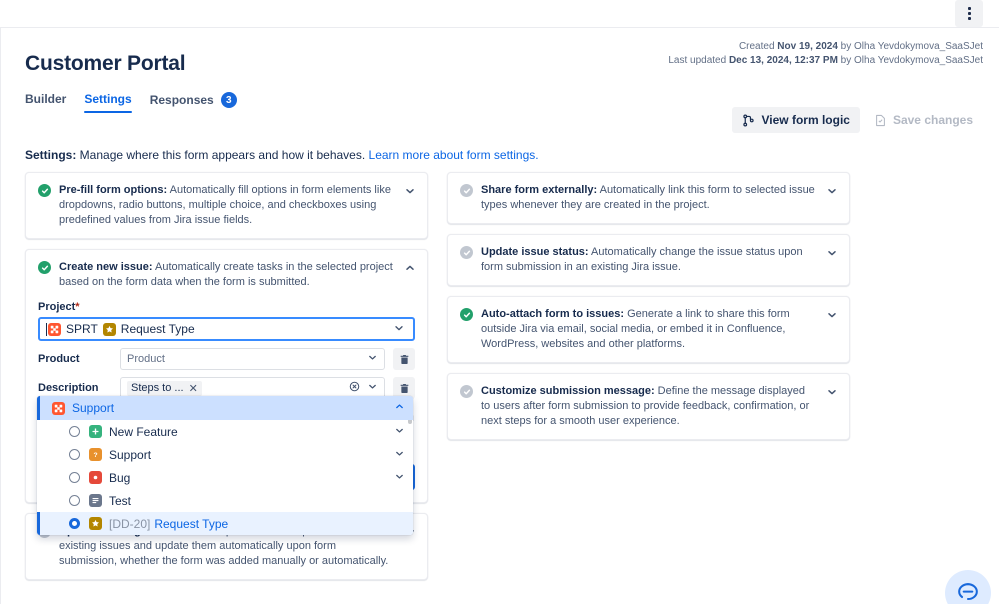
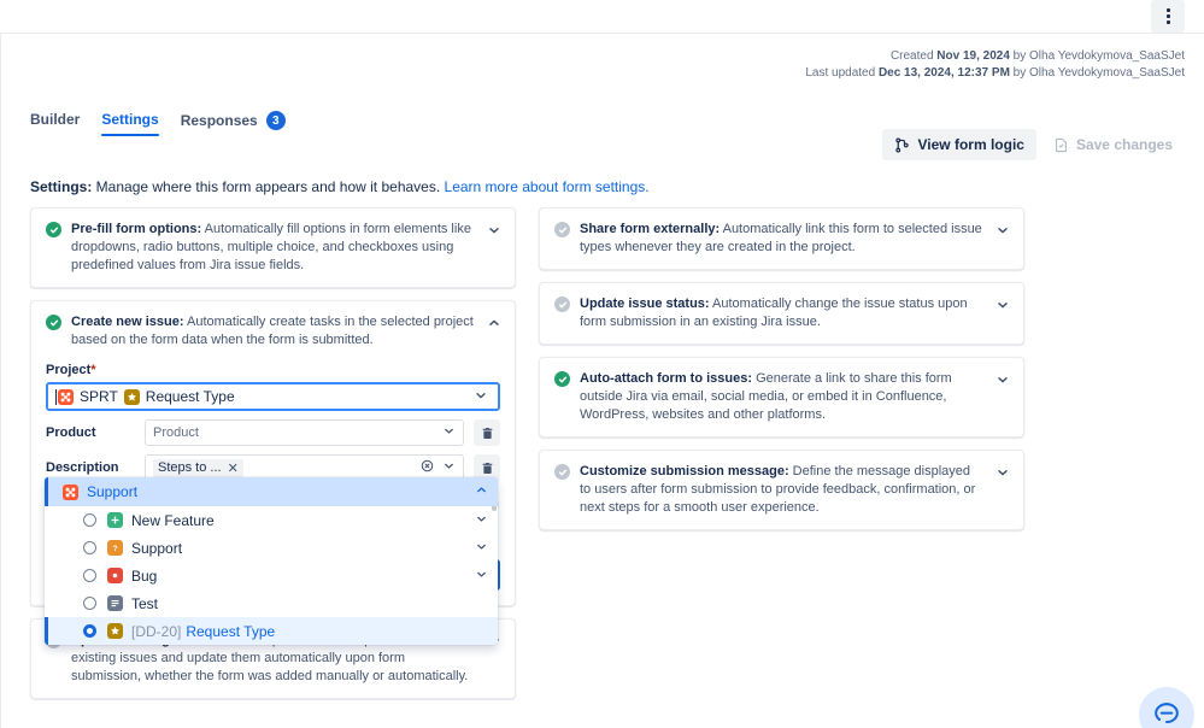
- Customer Portal
  Created Nov 19, 2024 by Olha Yevdokymova_SaaSJet
  Last updated Dec 13, 2024, 12:37 PM by Olha Yevdokymova_SaaSJet
  Builder
  Settings
  Responses
  3
  View form logic
  Save changes
  Settings: Manage where this form appears and how it behaves. Learn more about form settings.
  Pre-fill form options: Automatically fill options in form elements like dropdowns, radio buttons, multiple choice, and checkboxes using predefined values from Jira issue fields.
  Create new issue: Automatically create tasks in the selected project based on the form data when the form is submitted.
  Project*
  SPRT
  Request Type
  Support
  New Feature
  Support
  Bug
  Test
  [DD-20]
  Request Type
  Product
  Product
  Description
  Steps to ...
  ✕
  Share form externally: Automatically link this form to selected issue types whenever they are created in the project.
  Update issue status: Automatically change the issue status upon form submission in an existing Jira issue.
  Auto-attach form to issues: Generate a link to share this form outside Jira via email, social media, or embed it in Confluence, WordPress, websites and other platforms.
  Customize submission message: Define the message displayed to users after form submission to provide feedback, confirmation, or next steps for a smooth user experience.
